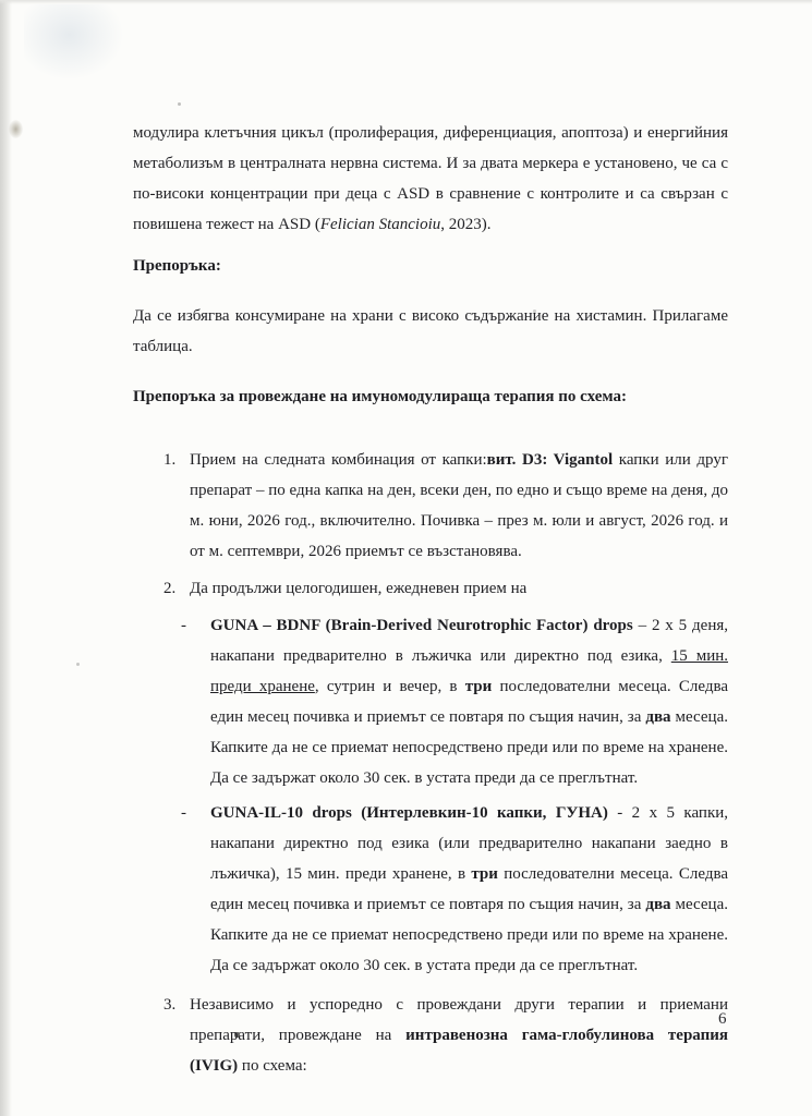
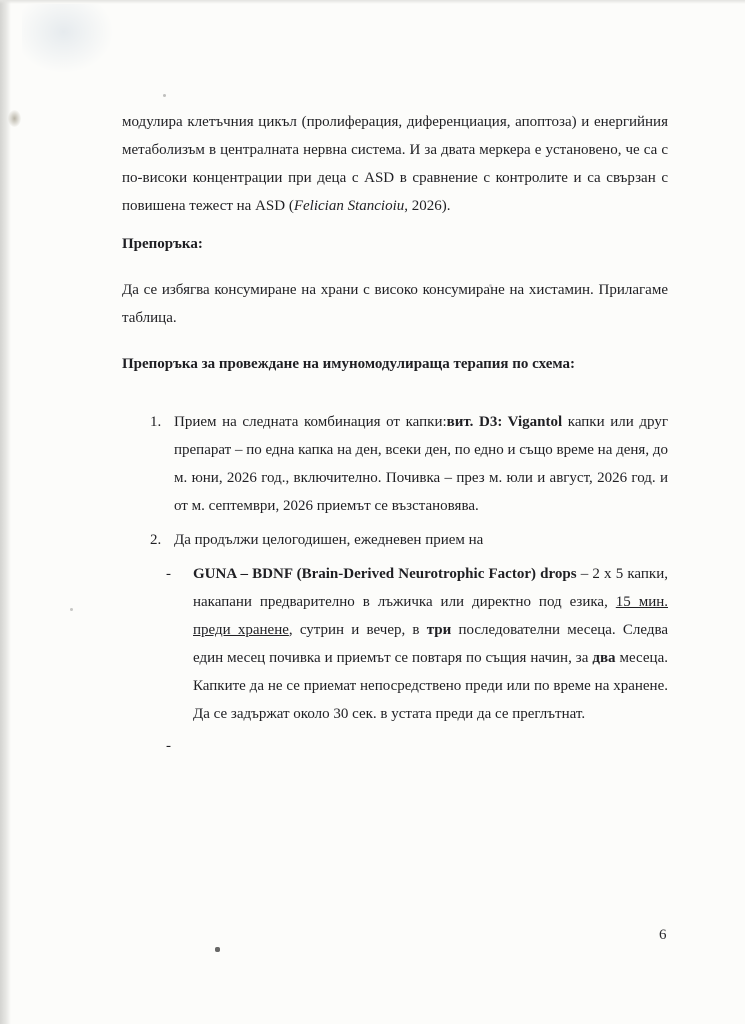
- модулира клетъчния цикъл (пролиферация, диференциация, апоптоза) и енергийния метаболизъм в централната нервна система. И за двата меркера е установено, че са с по-високи концентрации при деца с ASD в сравнение с контролите и са свързан с повишена тежест на ASD (Felician Stancioiu, 2023).
+ модулира клетъчния цикъл (пролиферация, диференциация, апоптоза) и енергийния метаболизъм в централната нервна система. И за двата меркера е установено, че са с по-високи концентрации при деца с ASD в сравнение с контролите и са свързан с повишена тежест на ASD (Felician Stancioiu, 2026).
  Препоръка:
- Да се избягва консумиране на храни с високо съдържание на хистамин. Прилагаме таблица.
+ Да се избягва консумиране на храни с високо консумиране на хистамин. Прилагаме таблица.
  Препоръка за провеждане на имуномодулираща терапия по схема:
  1.
  Прием на следната комбинация от капки:вит. D3: Vigantol капки или друг препарат – по една капка на ден, всеки ден, по едно и също време на деня, до м. юни, 2026 год., включително. Почивка – през м. юли и август, 2026 год. и от м. септември, 2026 приемът се възстановява.
  2.
  Да продължи целогодишен, ежедневен прием на
  -
- GUNA – BDNF (Brain-Derived Neurotrophic Factor) drops – 2 x 5 деня, накапани предварително в лъжичка или директно под езика, 15 мин. преди хранене, сутрин и вечер, в три последователни месеца. Следва един месец почивка и приемът се повтаря по същия начин, за два месеца. Капките да не се приемат непосредствено преди или по време на хранене. Да се задържат около 30 сек. в устата преди да се преглътнат.
+ GUNA – BDNF (Brain-Derived Neurotrophic Factor) drops – 2 x 5 капки, накапани предварително в лъжичка или директно под езика, 15 мин. преди хранене, сутрин и вечер, в три последователни месеца. Следва един месец почивка и приемът се повтаря по същия начин, за два месеца. Капките да не се приемат непосредствено преди или по време на хранене. Да се задържат около 30 сек. в устата преди да се преглътнат.
  -
- GUNA-IL-10 drops (Интерлевкин-10 капки, ГУНА) - 2 x 5 капки, накапани директно под езика (или предварително накапани заедно в лъжичка), 15 мин. преди хранене, в три последователни месеца. Следва един месец почивка и приемът се повтаря по същия начин, за два месеца. Капките да не се приемат непосредствено преди или по време на хранене. Да се задържат около 30 сек. в устата преди да се преглътнат.
- 3.
- Независимо и успоредно с провеждани други терапии и приемани препарати, провеждане на интравенозна гама-глобулинова терапия (IVIG) по схема:
  6
